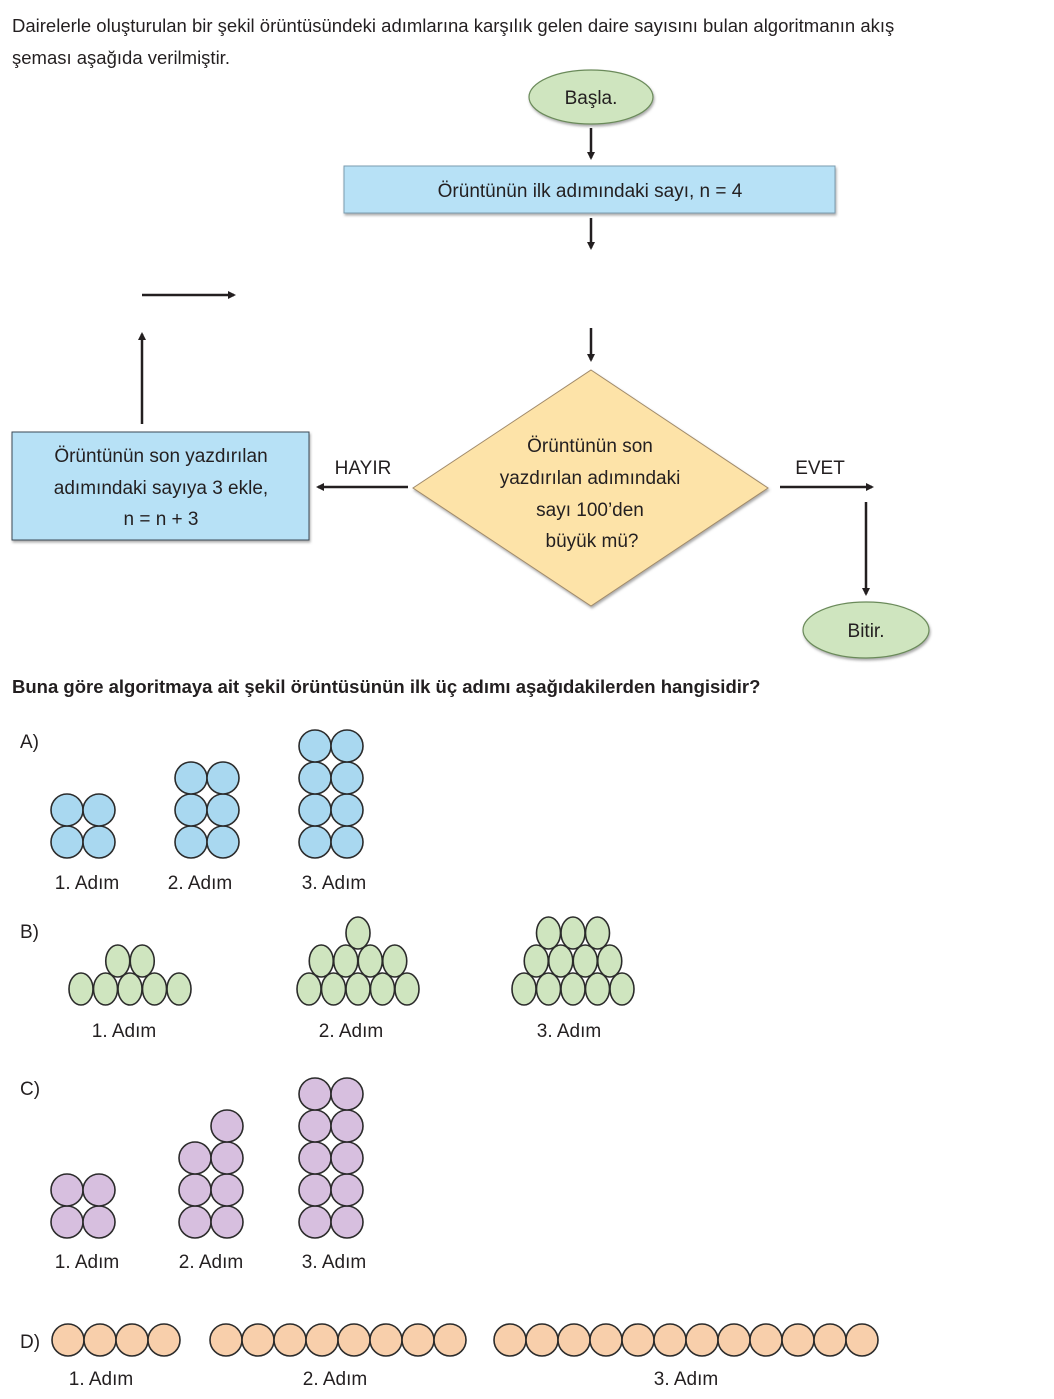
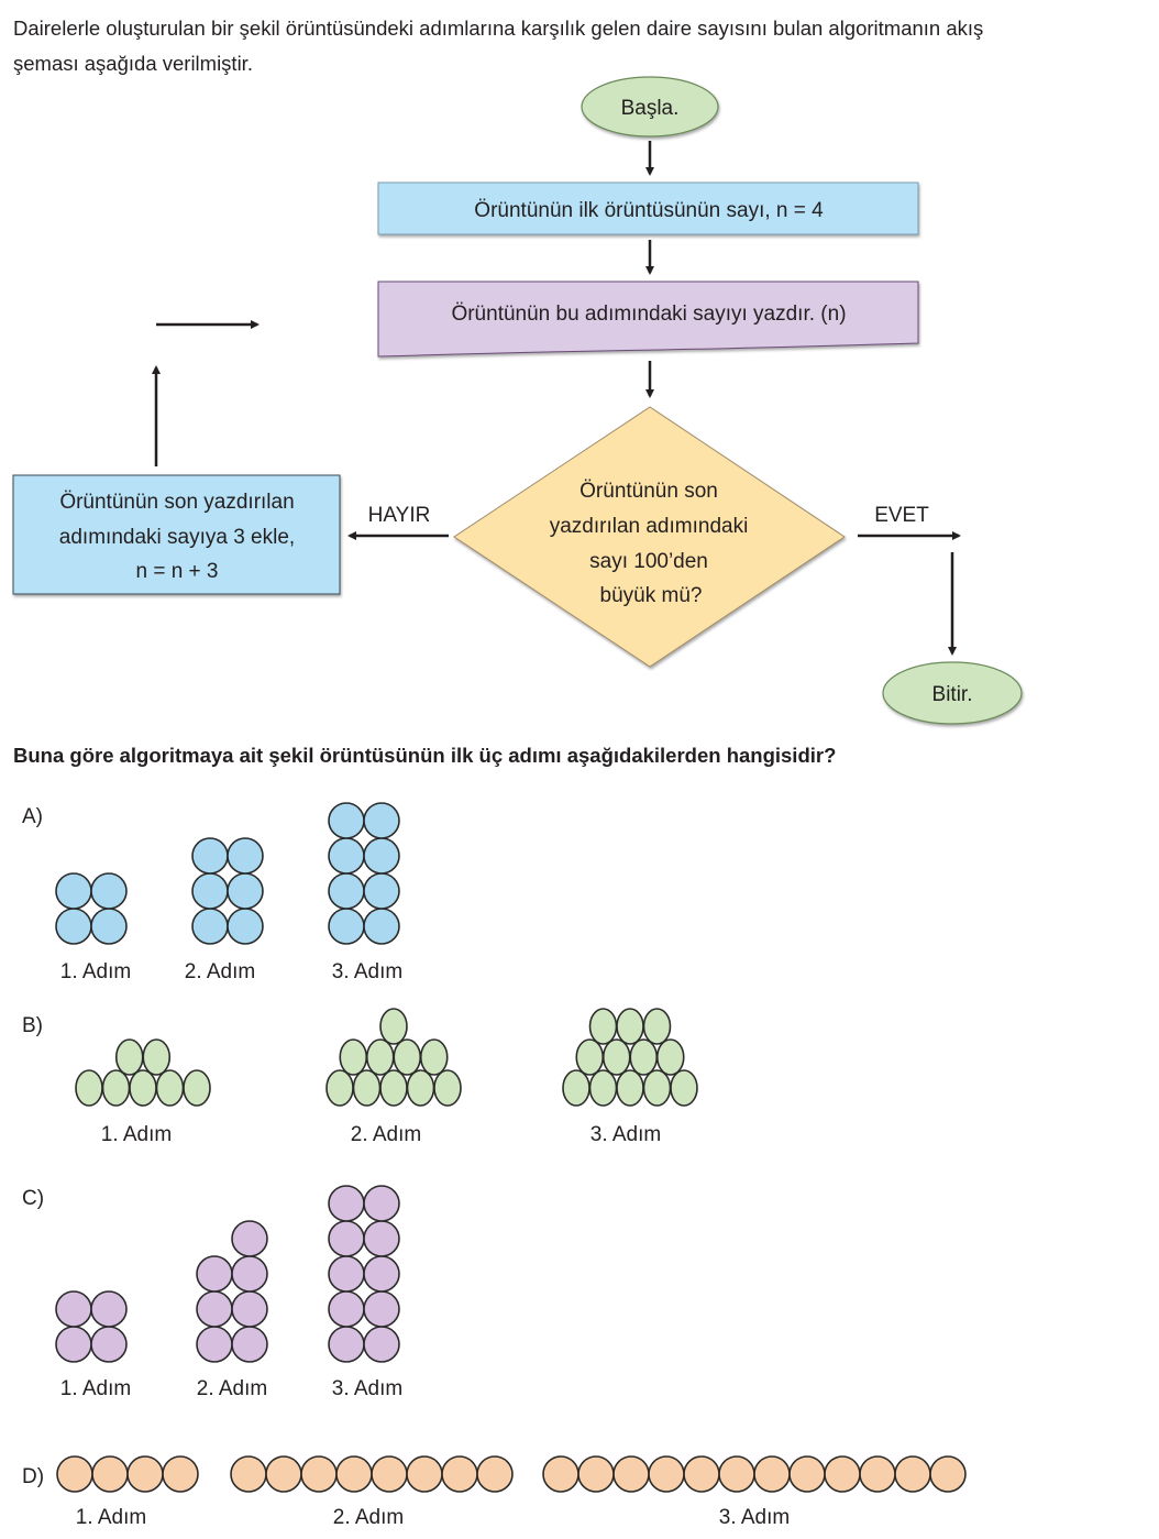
  Dairelerle oluşturulan bir şekil örüntüsündeki adımlarına karşılık gelen daire sayısını bulan algoritmanın akış
  şeması aşağıda verilmiştir.
  Başla.
- Örüntünün ilk adımındaki sayı, n = 4
+ Örüntünün ilk örüntüsünün sayı, n = 4
+ Örüntünün bu adımındaki sayıyı yazdır. (n)
  Örüntünün son
  yazdırılan adımındaki
  sayı 100’den
  büyük mü?
  HAYIR
  EVET
  Bitir.
  Örüntünün son yazdırılan
  adımındaki sayıya 3 ekle,
  n = n + 3
  Buna göre algoritmaya ait şekil örüntüsünün ilk üç adımı aşağıdakilerden hangisidir?
  A)
  1. Adım
  2. Adım
  3. Adım
  B)
  1. Adım
  2. Adım
  3. Adım
  C)
  1. Adım
  2. Adım
  3. Adım
  D)
  1. Adım
  2. Adım
  3. Adım
